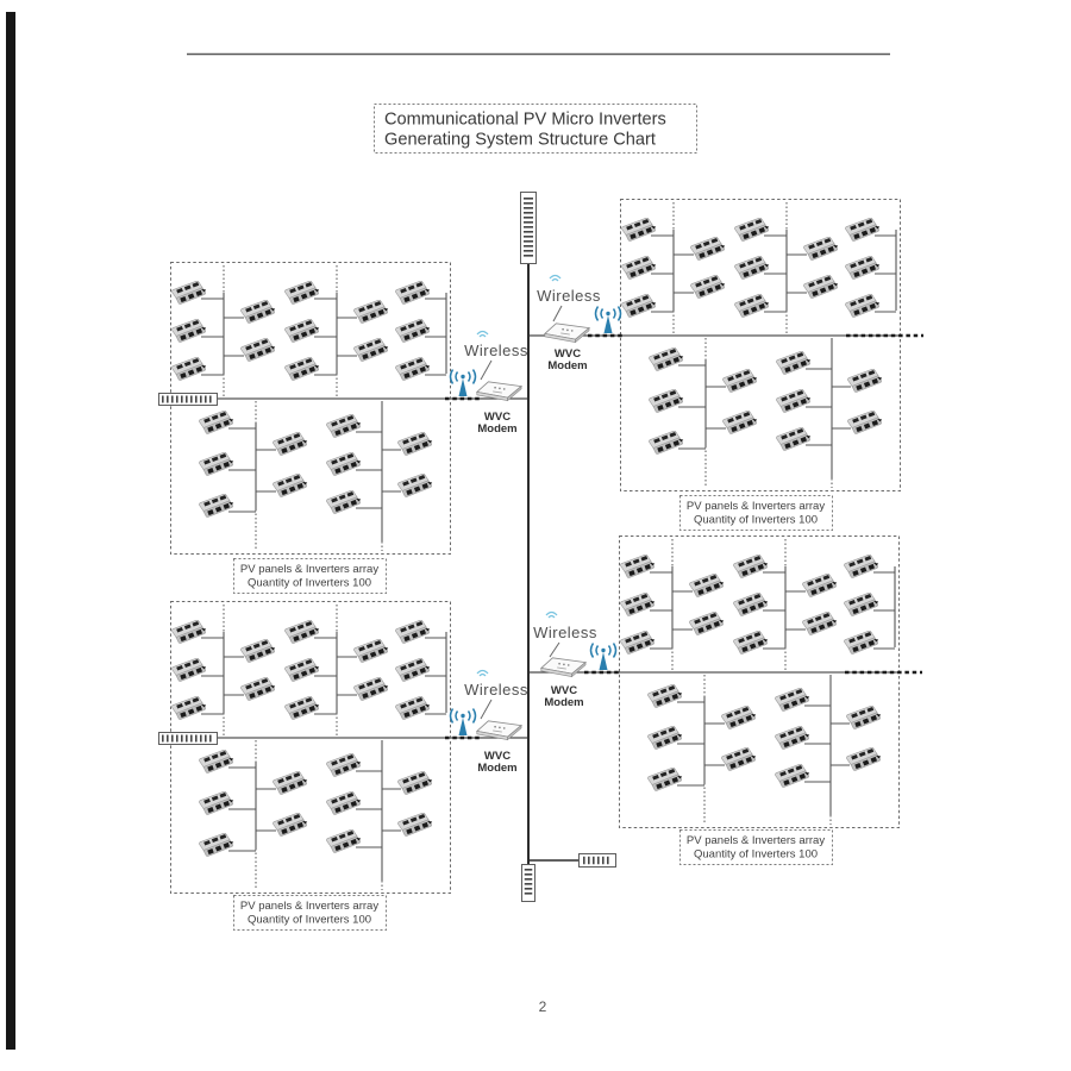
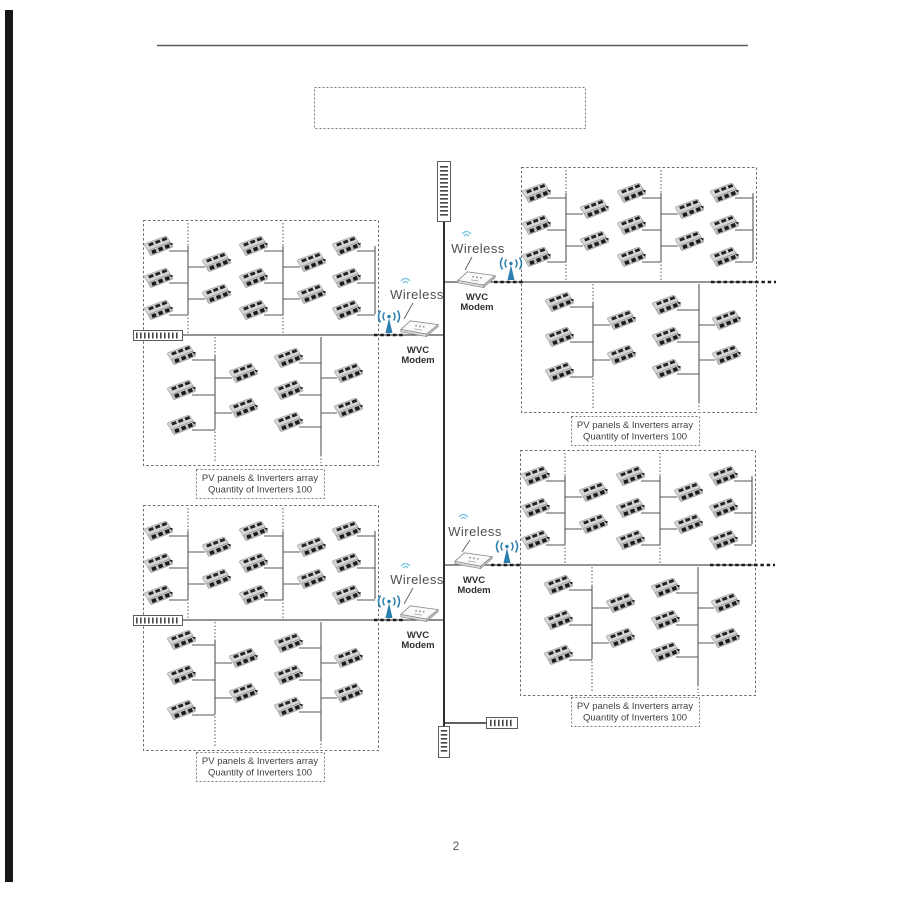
- Communicational PV Micro Inverters
- Generating System Structure Chart
  Wireless
  WVC
  Modem
  Wireless
  WVC
  Modem
  Wireless
  WVC
  Modem
  Wireless
  WVC
  Modem
  PV panels & Inverters array
  Quantity of Inverters 100
  PV panels & Inverters array
  Quantity of Inverters 100
  PV panels & Inverters array
  Quantity of Inverters 100
  PV panels & Inverters array
  Quantity of Inverters 100
  2
